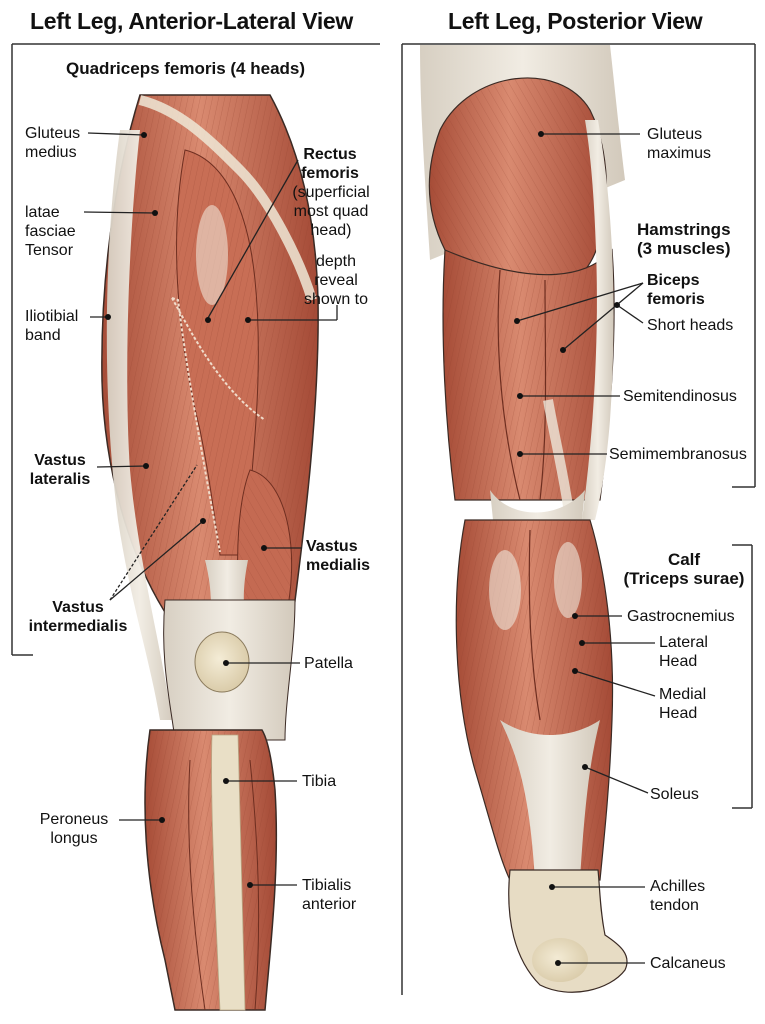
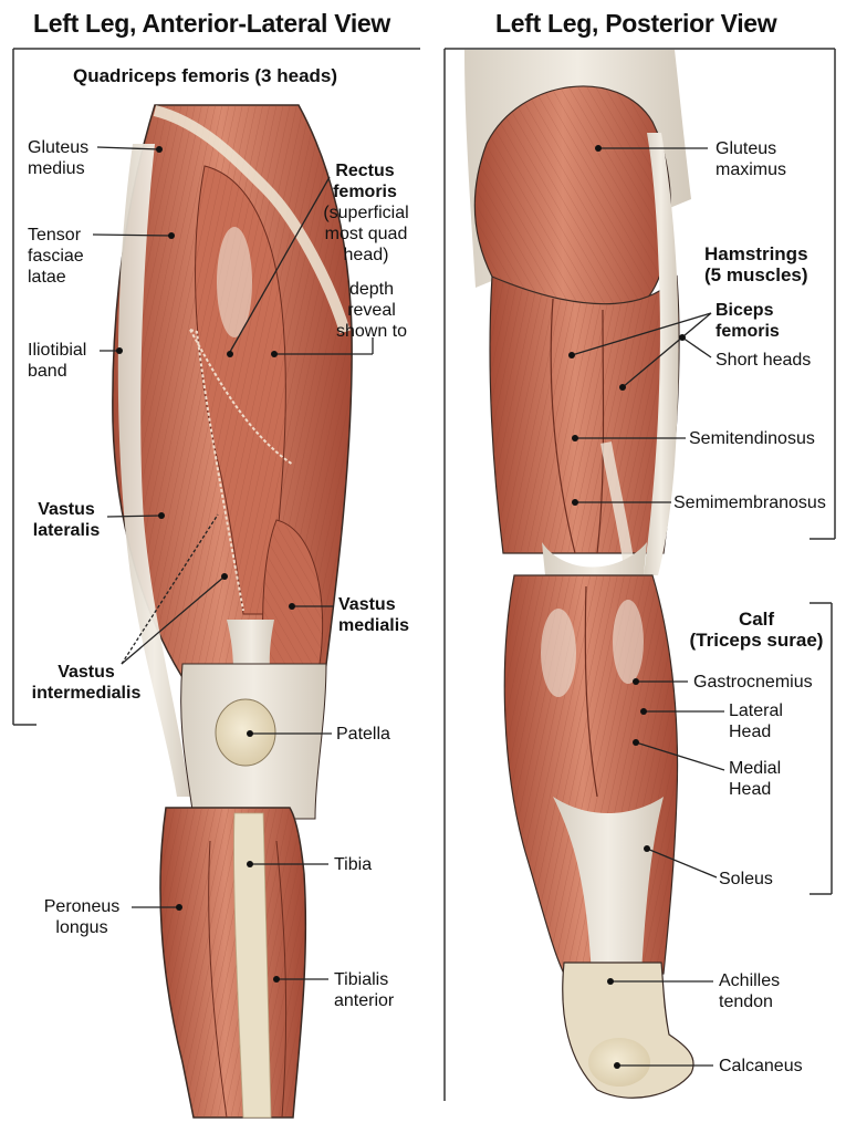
  Left Leg, Anterior-Lateral View
  Left Leg, Posterior View
- Quadriceps femoris (4 heads)
+ Quadriceps femoris (3 heads)
  Gluteus
  medius
- latae
+ Tensor
  fasciae
- Tensor
+ latae
  Iliotibial
  band
  Rectus
  femoris
  (superficial
  most quad
  head)
  depth
  reveal
  shown to
  Vastus
  lateralis
  Vastus
  intermedialis
  Vastus
  medialis
  Patella
  Tibia
  Peroneus
  longus
  Tibialis
  anterior
  Gluteus
  maximus
  Hamstrings
- (3 muscles)
+ (5 muscles)
  Biceps
  femoris
  Short heads
  Semitendinosus
  Semimembranosus
  Calf
  (Triceps surae)
  Gastrocnemius
  Lateral
  Head
  Medial
  Head
  Soleus
  Achilles
  tendon
  Calcaneus
